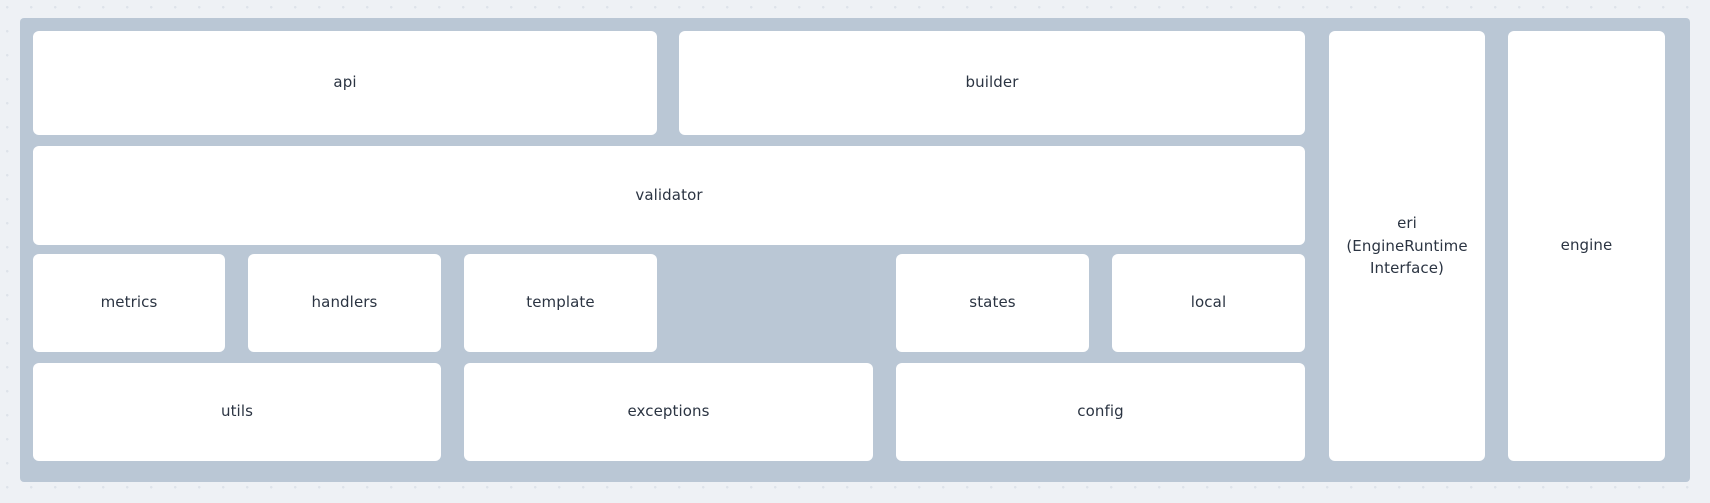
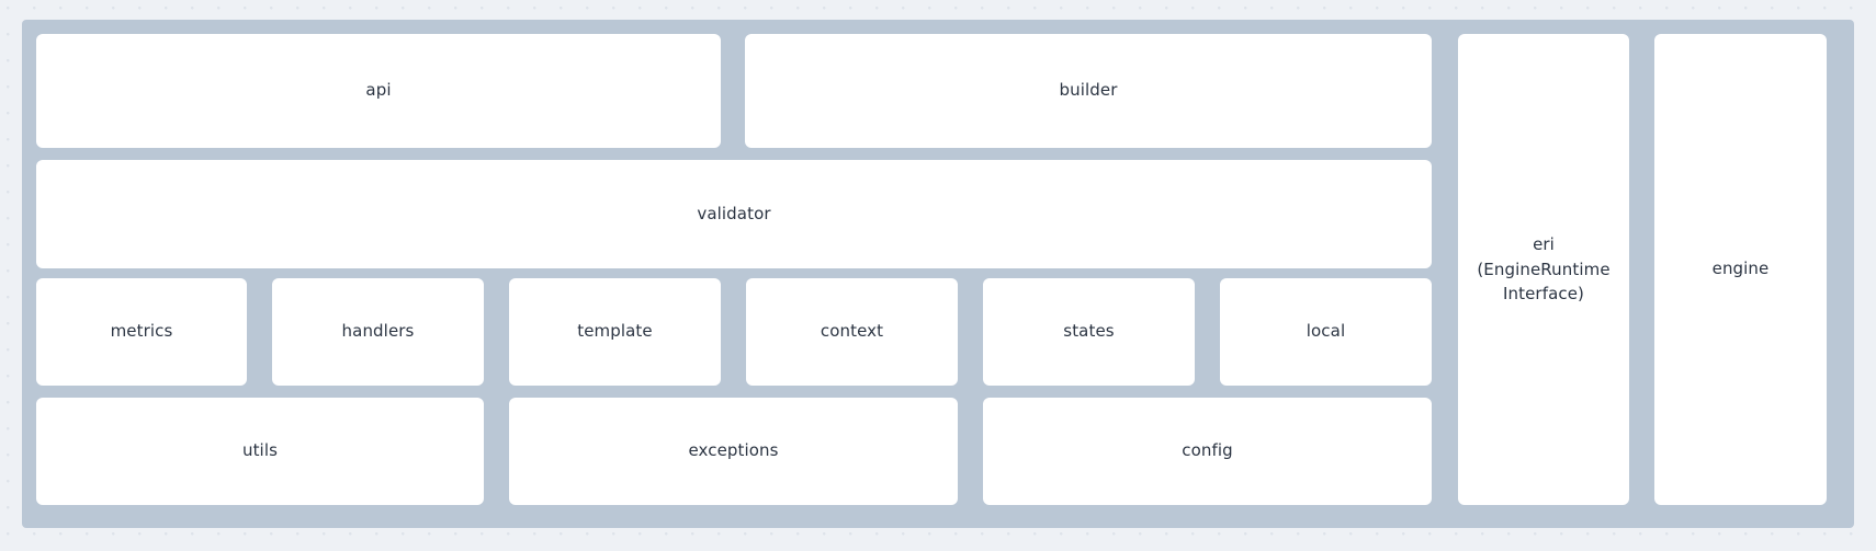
  api
  builder
  validator
  metrics
  handlers
  template
+ context
  states
  local
  utils
  exceptions
  config
  eri
  (EngineRuntime
  Interface)
  engine
